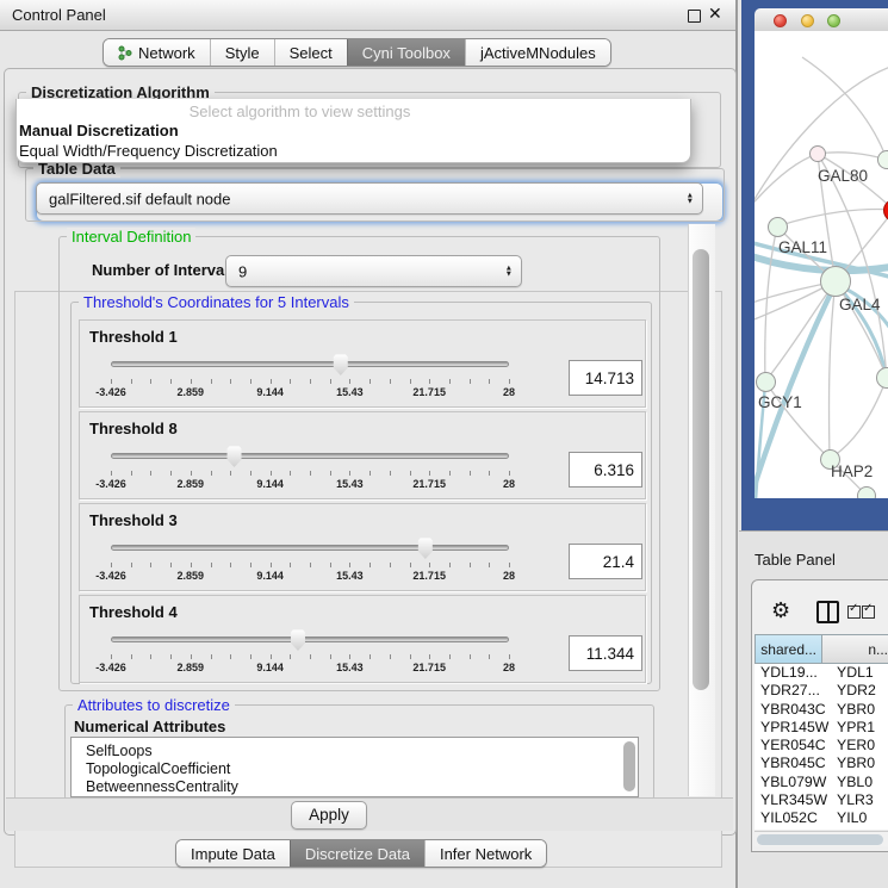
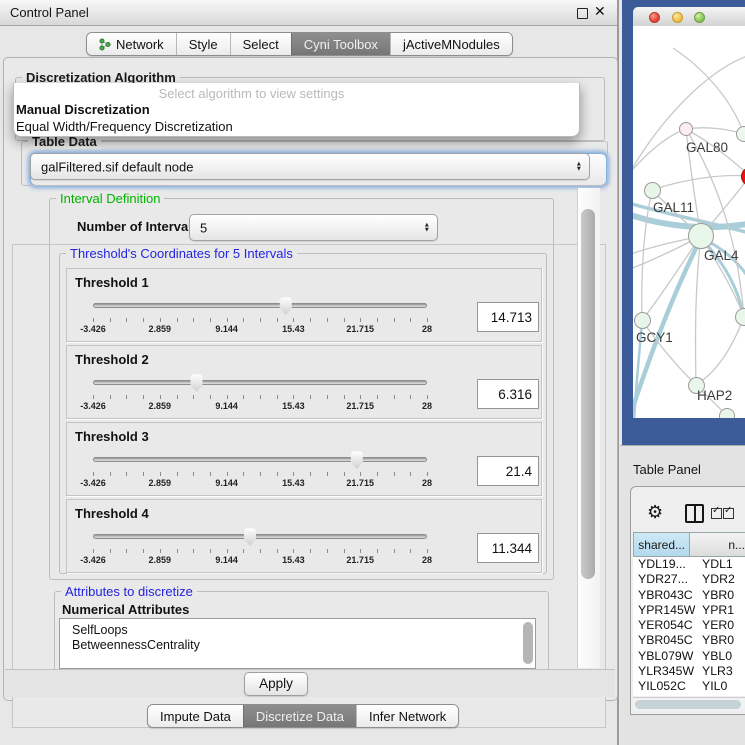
  Control Panel
  ✕
  Network
  Style
  Select
  Cyni Toolbox
  jActiveMNodules
  Discretization Algorithm
  Table Data
  galFiltered.sif default node
  Interval Definition
  Number of Interva
- 9
+ 5
  Threshold's Coordinates for 5 Intervals
  Threshold 1
  -3.426
  2.859
  9.144
  15.43
  21.715
  28
  14.713
- Threshold 8
+ Threshold 2
  -3.426
  2.859
  9.144
  15.43
  21.715
  28
  6.316
  Threshold 3
  -3.426
  2.859
  9.144
  15.43
  21.715
  28
  21.4
  Threshold 4
  -3.426
  2.859
  9.144
  15.43
  21.715
  28
  11.344
  Attributes to discretize
  Numerical Attributes
  SelfLoops
- TopologicalCoefficient
  BetweennessCentrality
  Apply
  Impute Data
  Discretize Data
  Infer Network
  GAL80
  GAL11
  GAL4
  GCY1
  HAP2
  Table Panel
  ⚙
  ✓
  ✓
  shared...
  n...
  YDL19...
  YDL1
  YDR27...
  YDR2
  YBR043C
  YBR0
  YPR145W
  YPR1
  YER054C
  YER0
  YBR045C
  YBR0
  YBL079W
  YBL0
  YLR345W
  YLR3
  YIL052C
  YIL0
  Select algorithm to view settings
  Manual Discretization
  Equal Width/Frequency Discretization
